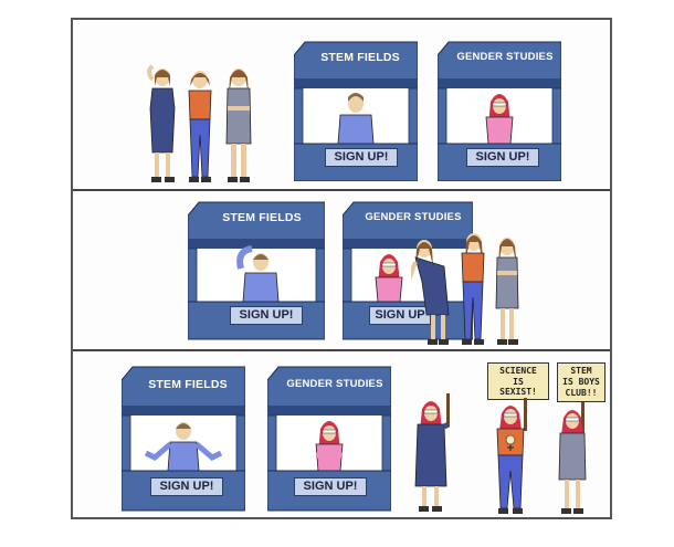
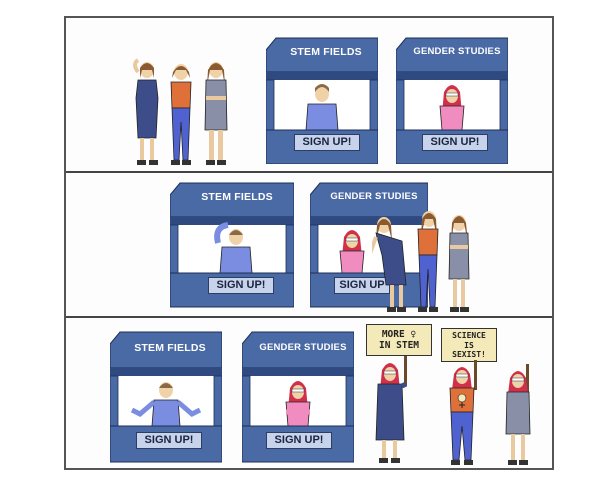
  STEM FIELDS
  SIGN UP!
  GENDER STUDIES
  SIGN UP!
  STEM FIELDS
  SIGN UP!
  GENDER STUDIES
  SIGN UP
  STEM FIELDS
  SIGN UP!
  GENDER STUDIES
  SIGN UP!
+ MORE ♀
+ IN STEM
  SCIENCE
  IS
  SEXIST!
- STEM
- IS BOYS
- CLUB!!
